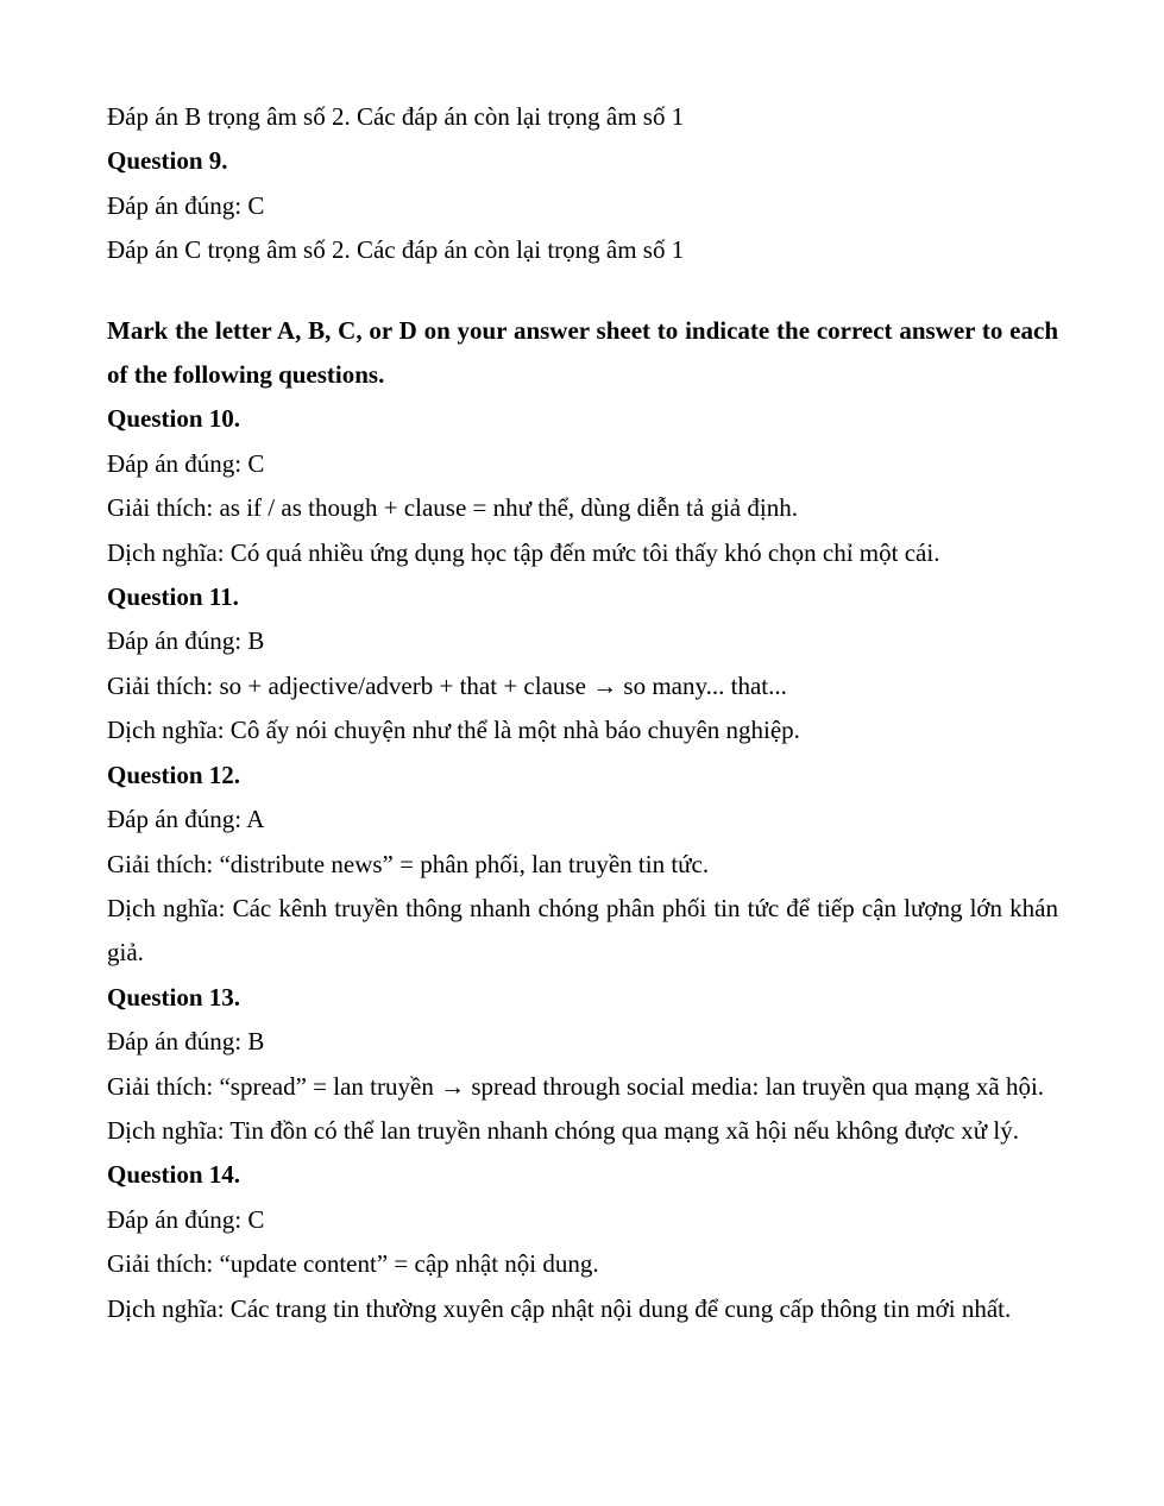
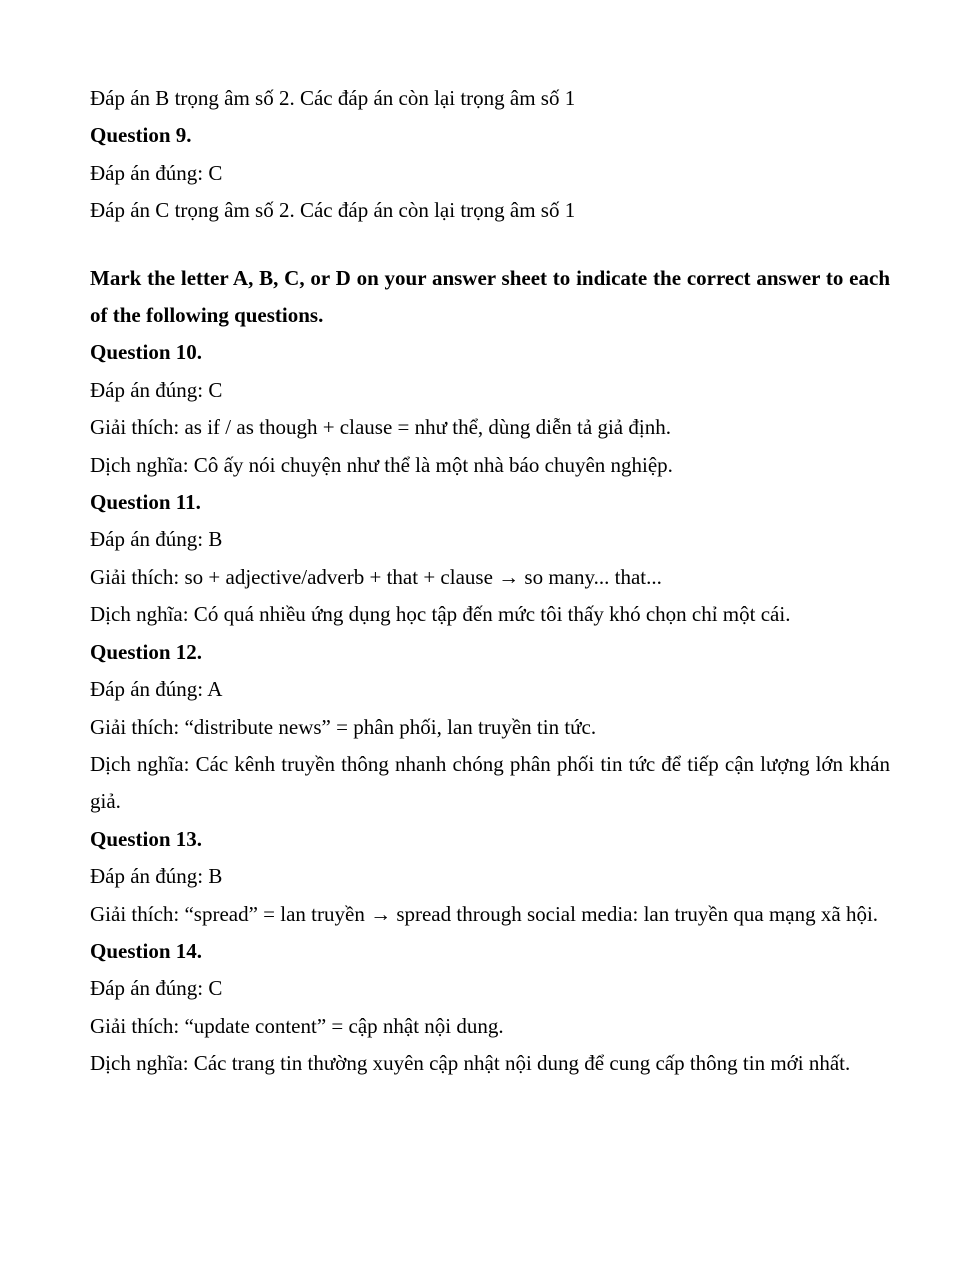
  Đáp án B trọng âm số 2. Các đáp án còn lại trọng âm số 1
  Question 9.
  Đáp án đúng: C
  Đáp án C trọng âm số 2. Các đáp án còn lại trọng âm số 1
  Mark the letter A, B, C, or D on your answer sheet to indicate the correct answer to each
  of the following questions.
  Question 10.
  Đáp án đúng: C
  Giải thích: as if / as though + clause = như thể, dùng diễn tả giả định.
- Dịch nghĩa: Có quá nhiều ứng dụng học tập đến mức tôi thấy khó chọn chỉ một cái.
+ Dịch nghĩa: Cô ấy nói chuyện như thể là một nhà báo chuyên nghiệp.
  Question 11.
  Đáp án đúng: B
  Giải thích: so + adjective/adverb + that + clause → so many... that...
- Dịch nghĩa: Cô ấy nói chuyện như thể là một nhà báo chuyên nghiệp.
+ Dịch nghĩa: Có quá nhiều ứng dụng học tập đến mức tôi thấy khó chọn chỉ một cái.
  Question 12.
  Đáp án đúng: A
  Giải thích: “distribute news” = phân phối, lan truyền tin tức.
  Dịch nghĩa: Các kênh truyền thông nhanh chóng phân phối tin tức để tiếp cận lượng lớn khán
  giả.
  Question 13.
  Đáp án đúng: B
  Giải thích: “spread” = lan truyền → spread through social media: lan truyền qua mạng xã hội.
- Dịch nghĩa: Tin đồn có thể lan truyền nhanh chóng qua mạng xã hội nếu không được xử lý.
  Question 14.
  Đáp án đúng: C
  Giải thích: “update content” = cập nhật nội dung.
  Dịch nghĩa: Các trang tin thường xuyên cập nhật nội dung để cung cấp thông tin mới nhất.
